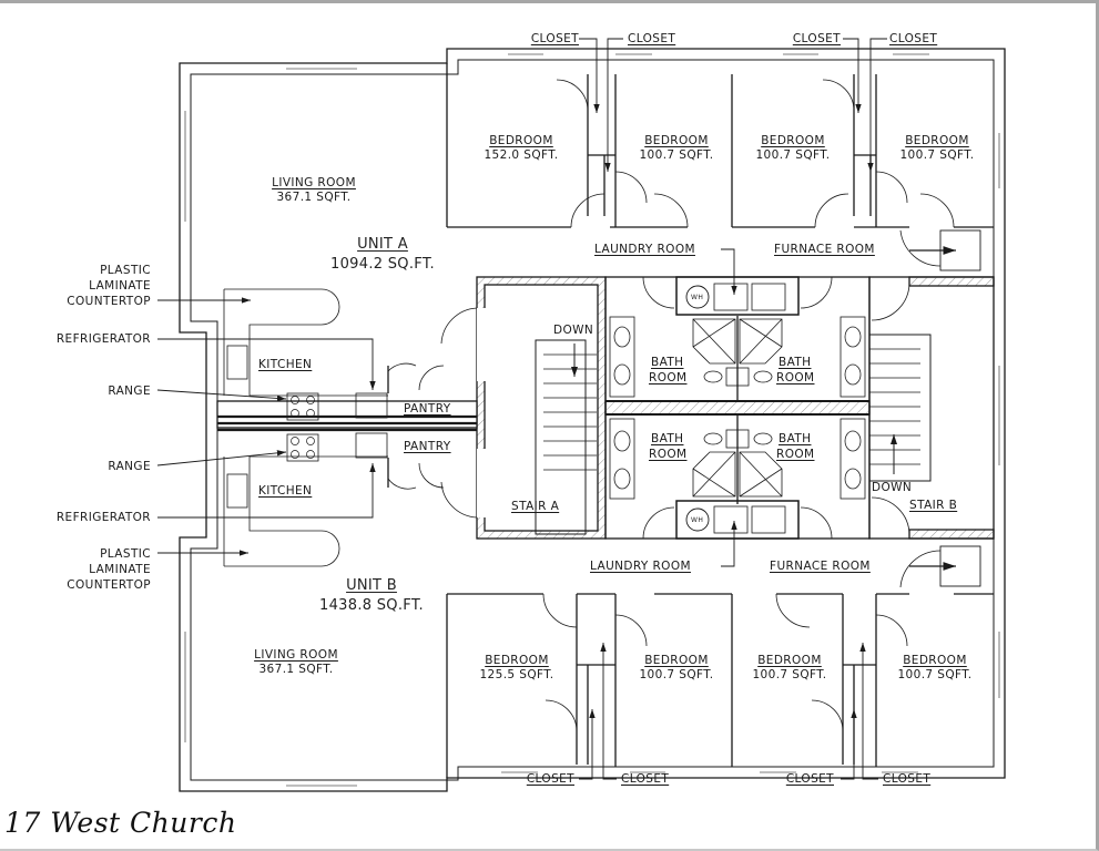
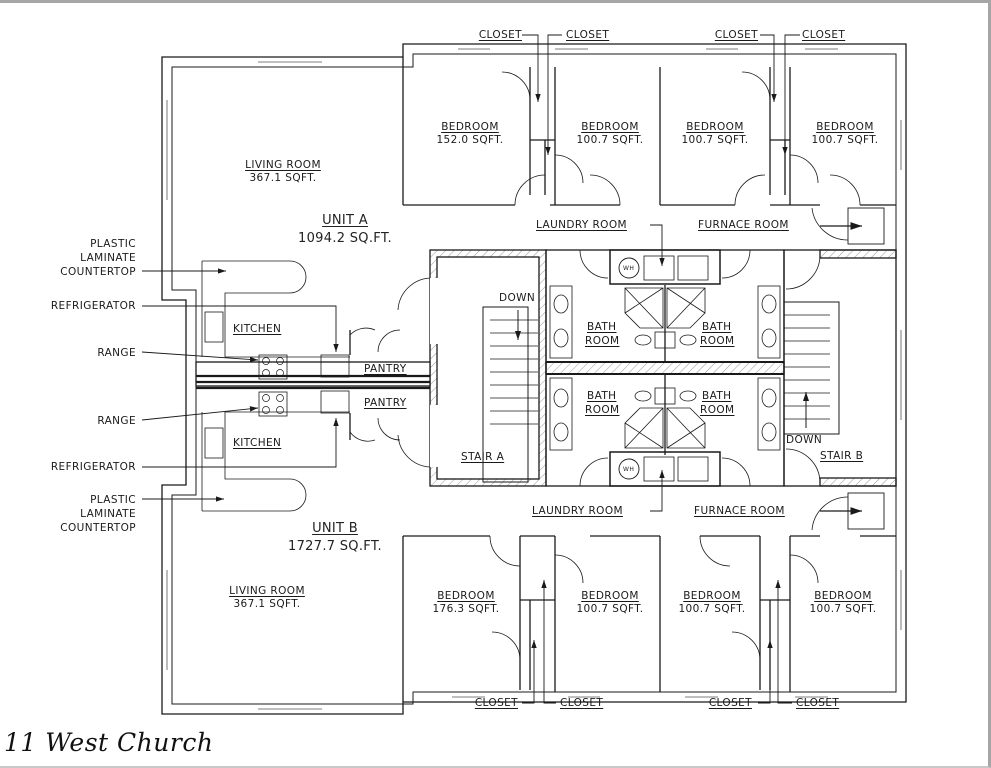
  LIVING ROOM
  367.1 SQFT.
  UNIT A
  1094.2 SQ.FT.
  BEDROOM
  152.0 SQFT.
  BEDROOM
  100.7 SQFT.
  BEDROOM
  100.7 SQFT.
  BEDROOM
  100.7 SQFT.
  CLOSET
  CLOSET
  CLOSET
  CLOSET
  LAUNDRY ROOM
  FURNACE ROOM
  KITCHEN
  PANTRY
  DOWN
  STAIR A
  BATH
  ROOM
  BATH
  ROOM
  BATH
  ROOM
  BATH
  ROOM
  PANTRY
  KITCHEN
  DOWN
  STAIR B
  LAUNDRY ROOM
  FURNACE ROOM
  UNIT B
- 1438.8 SQ.FT.
+ 1727.7 SQ.FT.
  LIVING ROOM
  367.1 SQFT.
  BEDROOM
- 125.5 SQFT.
+ 176.3 SQFT.
  BEDROOM
  100.7 SQFT.
  BEDROOM
  100.7 SQFT.
  BEDROOM
  100.7 SQFT.
  CLOSET
  CLOSET
  CLOSET
  CLOSET
  PLASTIC
  LAMINATE
  COUNTERTOP
  REFRIGERATOR
  RANGE
  RANGE
  REFRIGERATOR
  PLASTIC
  LAMINATE
  COUNTERTOP
- 17 West Church
+ 11 West Church
